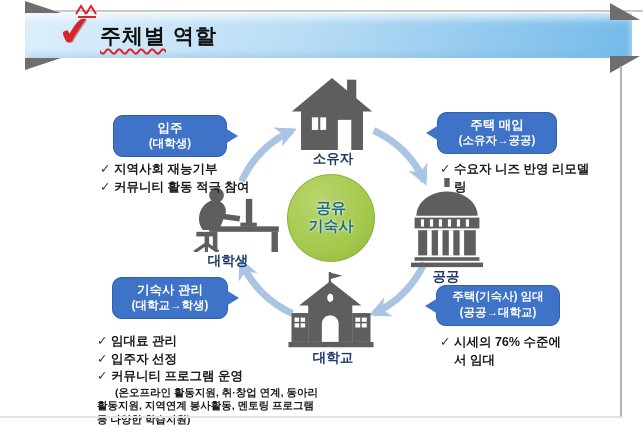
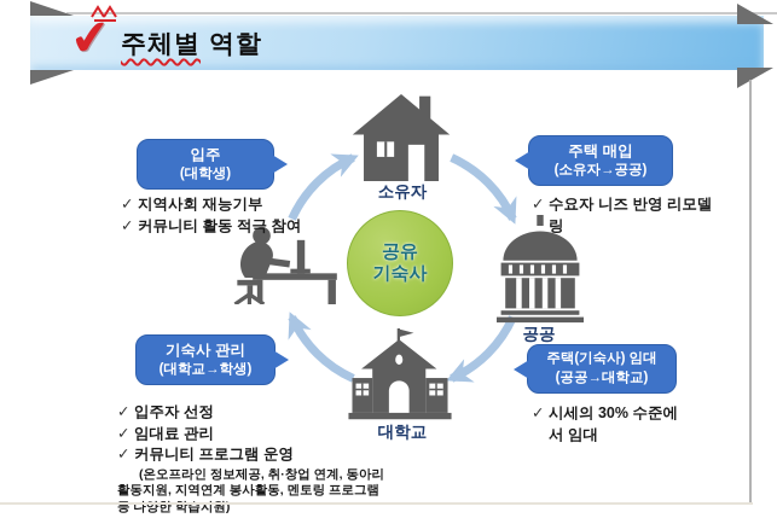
  주체별 역할
  공유
  기숙사
  소유자
  공공
  대학교
- 대학생
  입주
  (대학생)
  ✓
  지역사회 재능기부
  ✓
  커뮤니티 활동 적극 참여
  주택 매입
  (소유자→공공)
  ✓
  수요자 니즈 반영 리모델링
  기숙사 관리
  (대학교→학생)
  ✓
- 임대료 관리
+ 입주자 선정
  ✓
- 입주자 선정
+ 임대료 관리
  ✓
  커뮤니티 프로그램 운영
- (온오프라인 활동지원, 취·창업 연계, 동아리 활동지원, 지역연계 봉사활동, 멘토링 프로그램 등 다양한 학습지원)
+ (온오프라인 정보제공, 취·창업 연계, 동아리 활동지원, 지역연계 봉사활동, 멘토링 프로그램 등 다양한 학습지원)
  주택(기숙사) 임대
  (공공→대학교)
  ✓
- 시세의 76% 수준에서 임대
+ 시세의 30% 수준에서 임대
